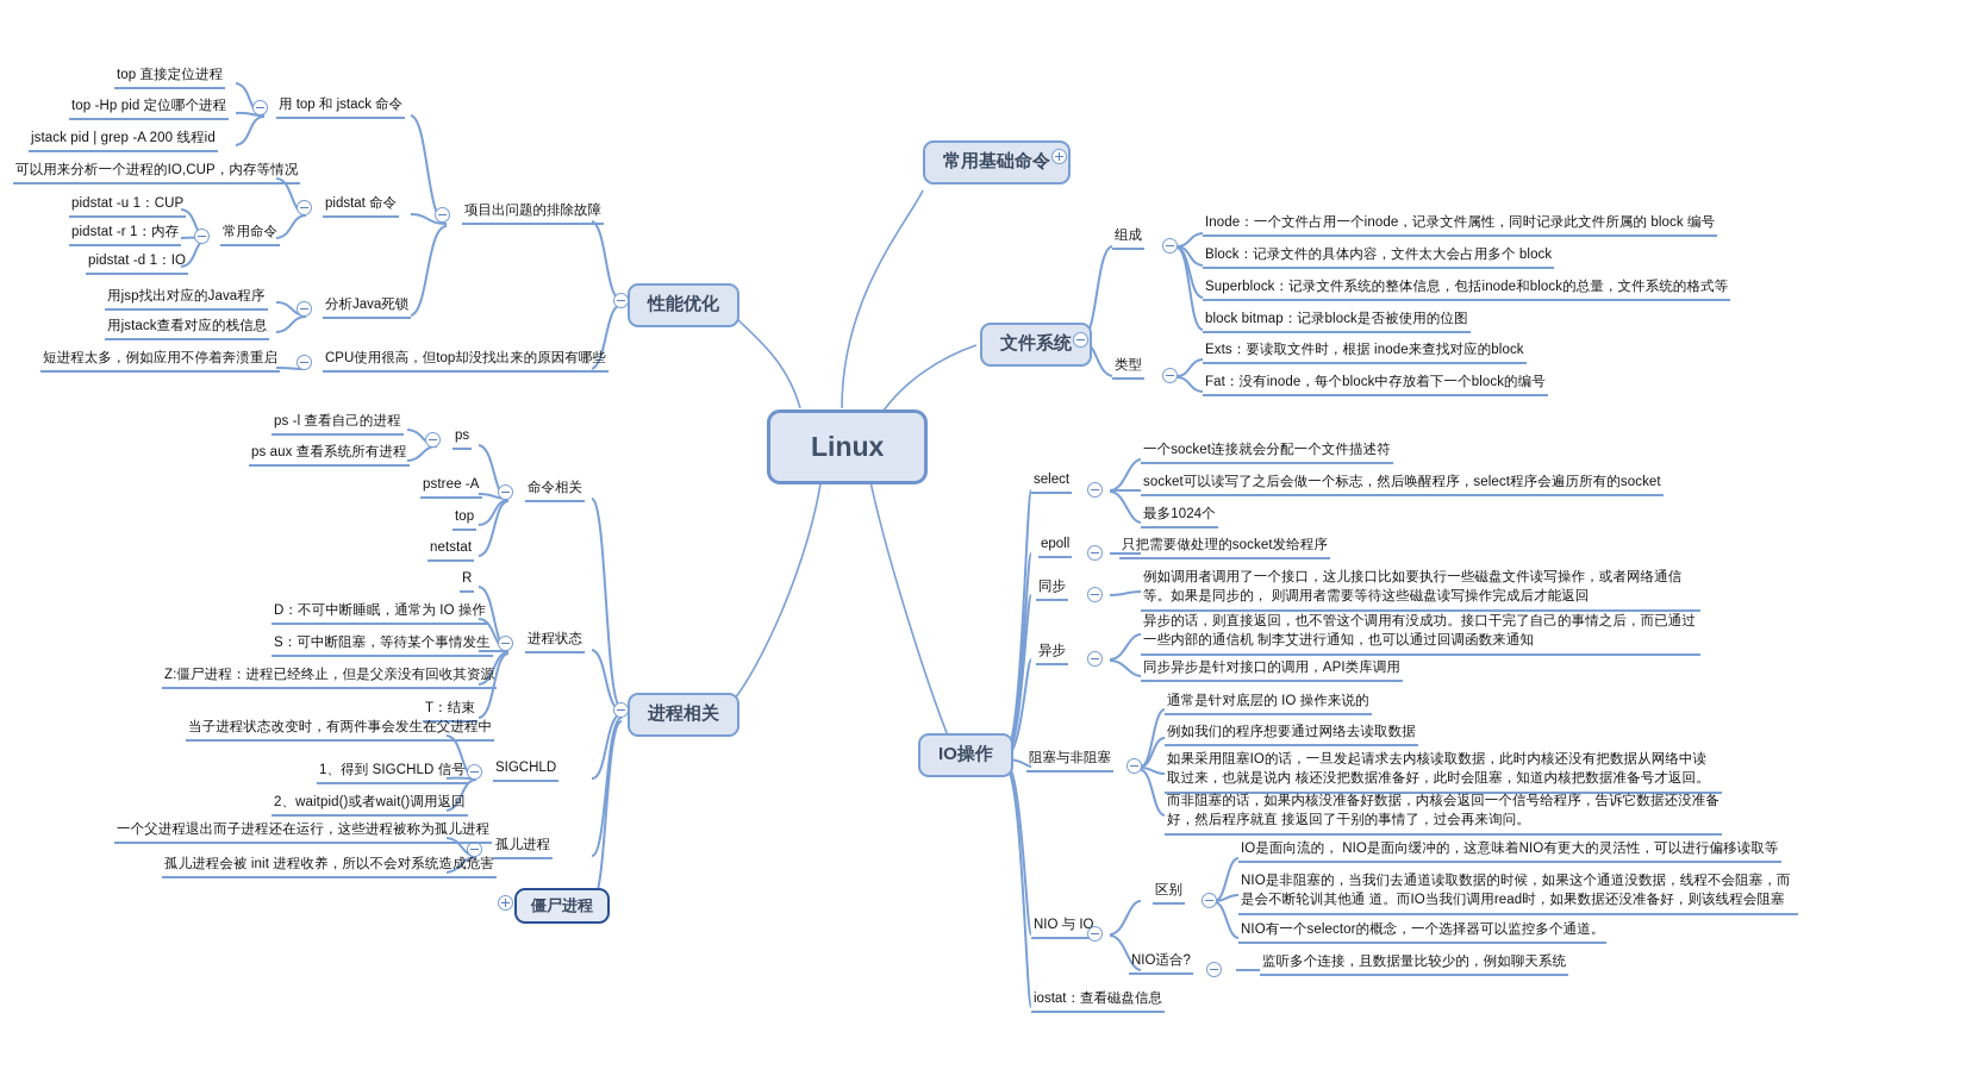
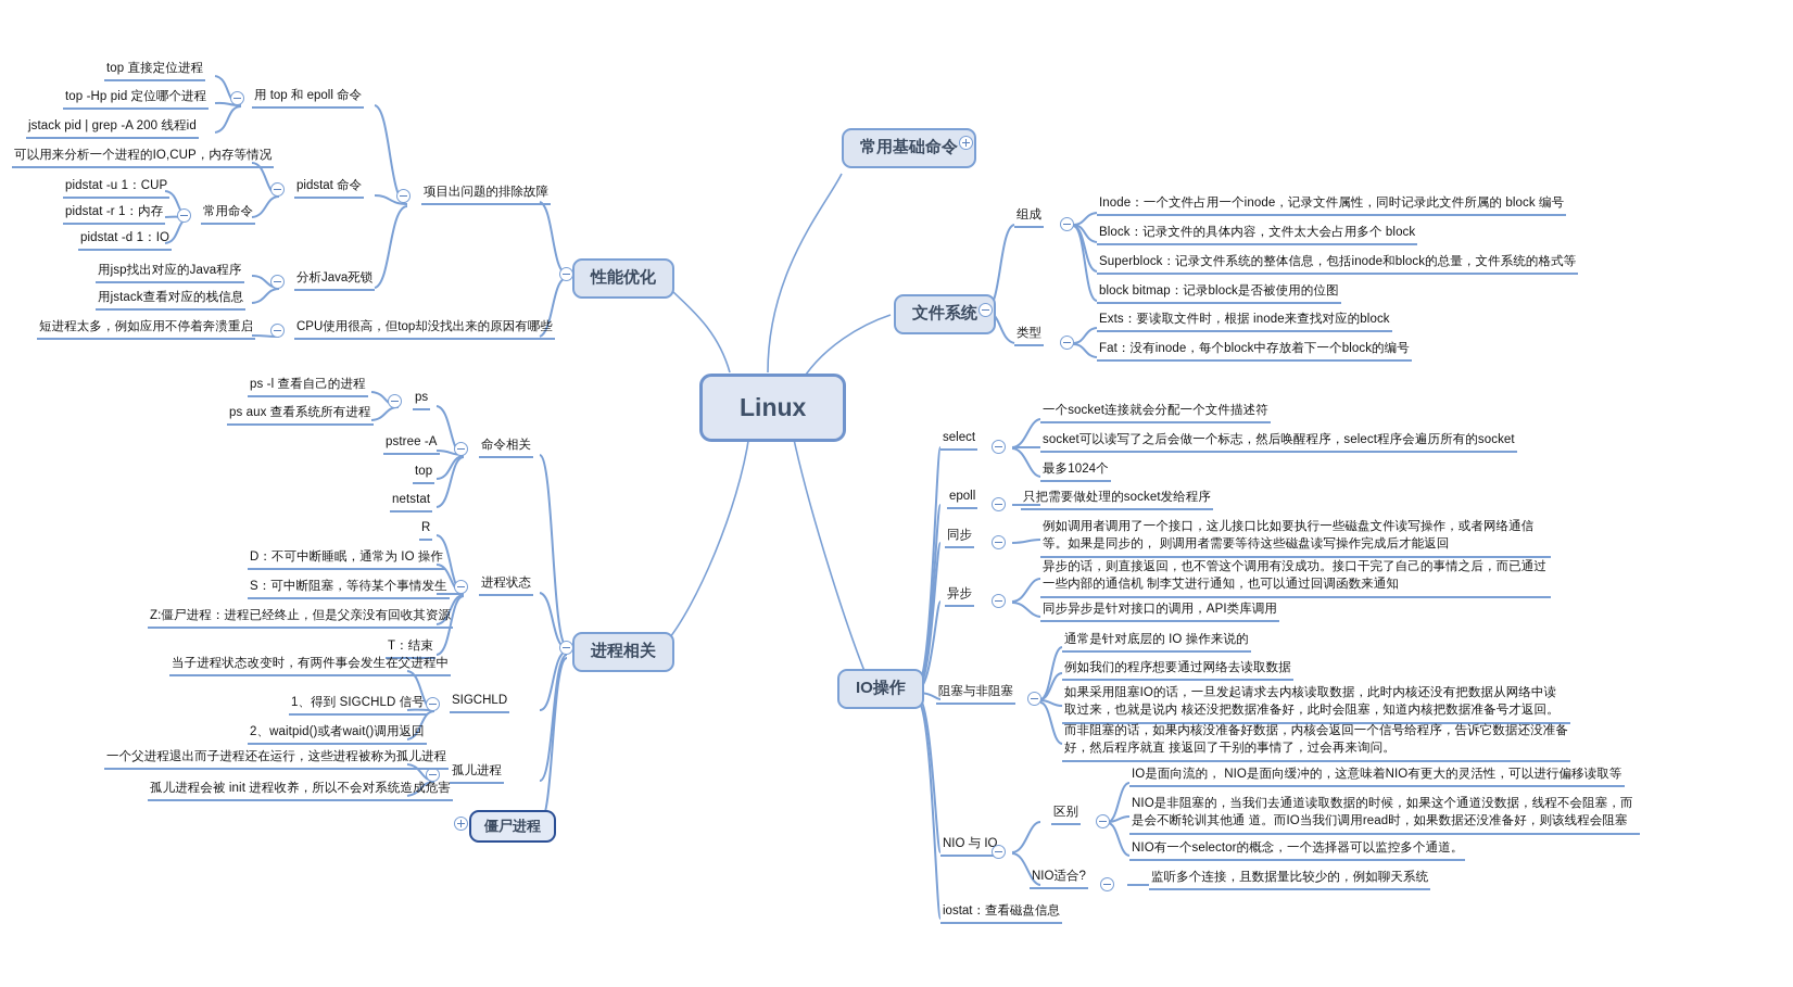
  Linux
  性能优化
  常用基础命令
  文件系统
  进程相关
  IO操作
  项目出问题的排除故障
- 用 top 和 jstack 命令
+ 用 top 和 epoll 命令
  top 直接定位进程
  top -Hp pid 定位哪个进程
  jstack pid | grep -A 200 线程id
  pidstat 命令
  可以用来分析一个进程的IO,CUP，内存等情况
  常用命令
  pidstat -u 1：CUP
  pidstat -r 1：内存
  pidstat -d 1：IO
  分析Java死锁
  用jsp找出对应的Java程序
  用jstack查看对应的栈信息
  CPU使用很高，但top却没找出来的原因有哪些
  短进程太多，例如应用不停着奔溃重启
  组成
  Inode：一个文件占用一个inode，记录文件属性，同时记录此文件所属的 block 编号
  Block：记录文件的具体内容，文件太大会占用多个 block
  Superblock：记录文件系统的整体信息，包括inode和block的总量，文件系统的格式等
  block bitmap：记录block是否被使用的位图
  类型
  Exts：要读取文件时，根据 inode来查找对应的block
  Fat：没有inode，每个block中存放着下一个block的编号
  命令相关
  ps
  ps -l 查看自己的进程
  ps aux 查看系统所有进程
  pstree -A
  top
  netstat
  进程状态
  R
  D：不可中断睡眠，通常为 IO 操作
  S：可中断阻塞，等待某个事情发生
  Z:僵尸进程：进程已经终止，但是父亲没有回收其资源
  T：结束
  SIGCHLD
  当子进程状态改变时，有两件事会发生在父进程中
  1、得到 SIGCHLD 信号
  2、waitpid()或者wait()调用返回
  孤儿进程
  一个父进程退出而子进程还在运行，这些进程被称为孤儿进程
  孤儿进程会被 init 进程收养，所以不会对系统造成危害
  僵尸进程
  select
  一个socket连接就会分配一个文件描述符
  socket可以读写了之后会做一个标志，然后唤醒程序，select程序会遍历所有的socket
  最多1024个
  epoll
  只把需要做处理的socket发给程序
  同步
  例如调用者调用了一个接口，这儿接口比如要执行一些磁盘文件读写操作，或者网络通信等。如果是同步的， 则调用者需要等待这些磁盘读写操作完成后才能返回
  异步
  异步的话，则直接返回，也不管这个调用有没成功。接口干完了自己的事情之后，而已通过一些内部的通信机 制李艾进行通知，也可以通过回调函数来通知
  同步异步是针对接口的调用，API类库调用
  阻塞与非阻塞
  通常是针对底层的 IO 操作来说的
  例如我们的程序想要通过网络去读取数据
  如果采用阻塞IO的话，一旦发起请求去内核读取数据，此时内核还没有把数据从网络中读取过来，也就是说内 核还没把数据准备好，此时会阻塞，知道内核把数据准备号才返回。
  而非阻塞的话，如果内核没准备好数据，内核会返回一个信号给程序，告诉它数据还没准备好，然后程序就直 接返回了干别的事情了，过会再来询问。
  NIO 与 IO
  区别
  IO是面向流的， NIO是面向缓冲的，这意味着NIO有更大的灵活性，可以进行偏移读取等
  NIO是非阻塞的，当我们去通道读取数据的时候，如果这个通道没数据，线程不会阻塞，而是会不断轮训其他通 道。而IO当我们调用read时，如果数据还没准备好，则该线程会阻塞
  NIO有一个selector的概念，一个选择器可以监控多个通道。
  NIO适合?
  监听多个连接，且数据量比较少的，例如聊天系统
  iostat：查看磁盘信息
